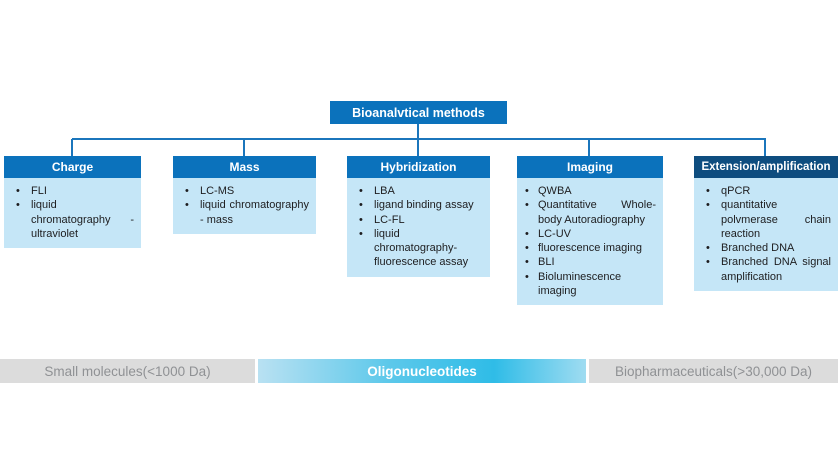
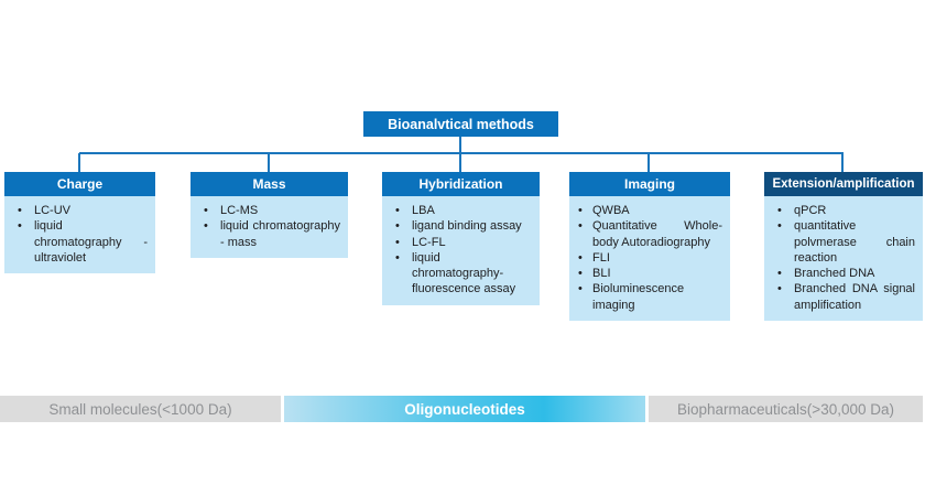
  Bioanalvtical methods
  Charge
- FLI
+ LC-UV
  liquid chromatography - ultraviolet
  Mass
  LC-MS
  liquid chromatography - mass
  Hybridization
  LBA
  ligand binding assay
  LC-FL
  liquid chromatography- fluorescence assay
  Imaging
  QWBA
  Quantitative Whole-body Autoradiography
- LC-UV
+ FLI
- fluorescence imaging
  BLI
  Bioluminescence imaging
  Extension/amplification
  qPCR
  quantitative polvmerase chain reaction
  Branched DNA
  Branched DNA signal amplification
  Small molecules(<1000 Da)
  Oligonucleotides
  Biopharmaceuticals(>30,000 Da)
